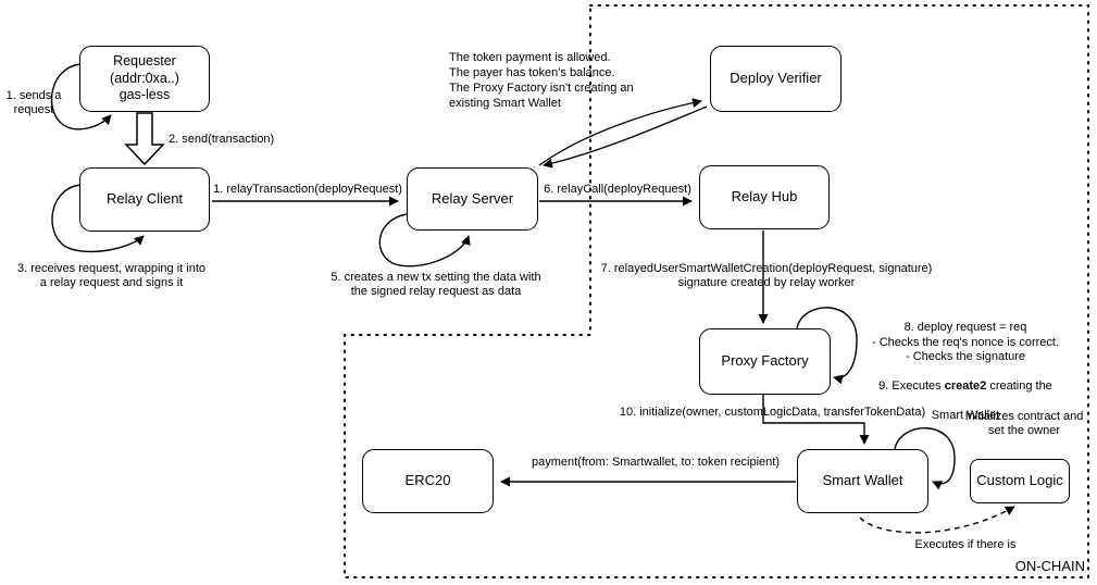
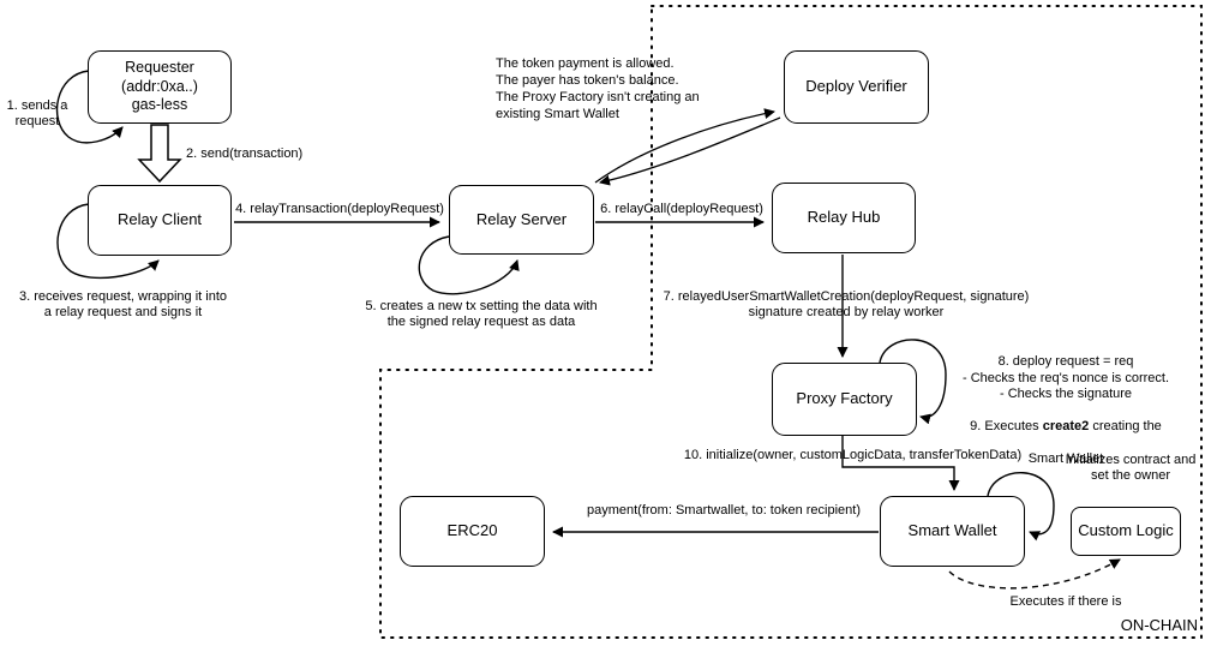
  Requester
  (addr:0xa..)
  gas-less
  Relay Client
  Relay Server
  Deploy Verifier
  Relay Hub
  Proxy Factory
  Smart Wallet
  ERC20
  Custom Logic
  1. sends a
  request
  2. send(transaction)
  3. receives request, wrapping it into
  a relay request and signs it
- 1. relayTransaction(deployRequest)
+ 4. relayTransaction(deployRequest)
  5. creates a new tx setting the data with
  the signed relay request as data
  6. relayCall(deployRequest)
  7. relayedUserSmartWalletCreation(deployRequest, signature)
  signature created by relay worker
  8. deploy request = req
  - Checks the req's nonce is correct.
  - Checks the signature
  9. Executes create2 creating the
  Smart Wallet
  10. initialize(owner, customLogicData, transferTokenData)
  payment(from: Smartwallet, to: token recipient)
  The token payment is allowed.
  The payer has token's balance.
  The Proxy Factory isn't creating an
  existing Smart Wallet
  Initializes contract and
  set the owner
  Executes if there is
  ON-CHAIN
